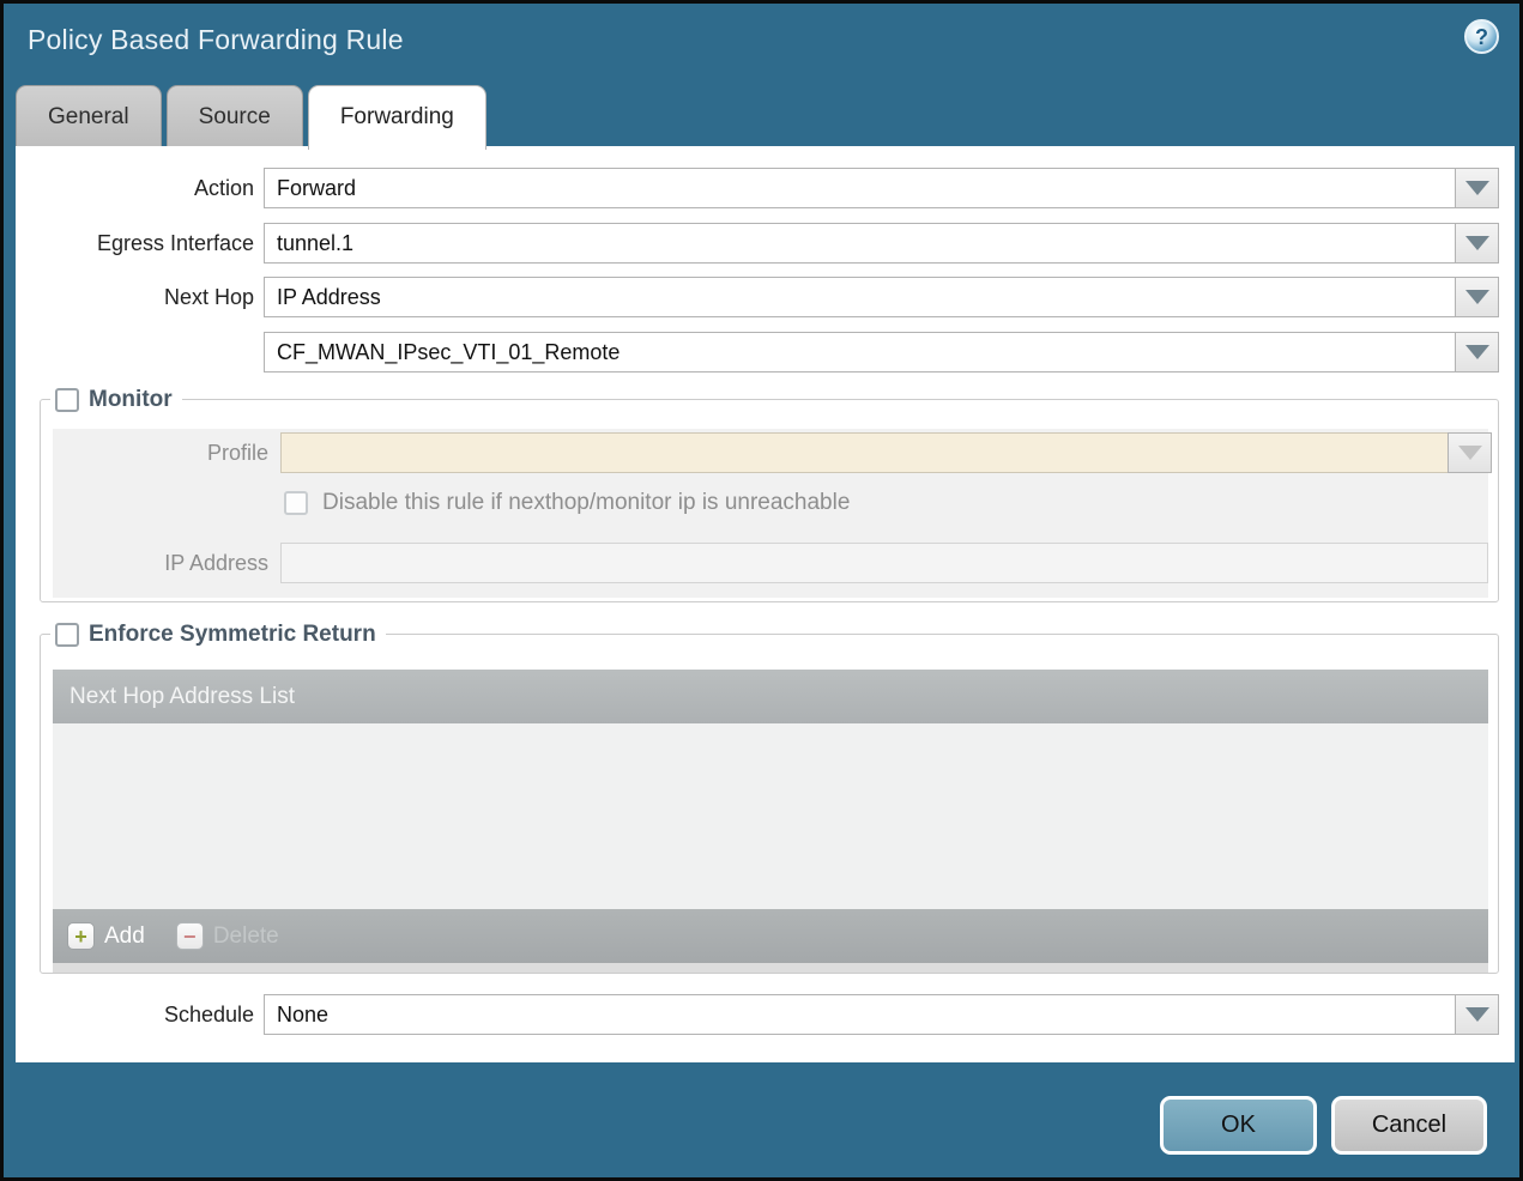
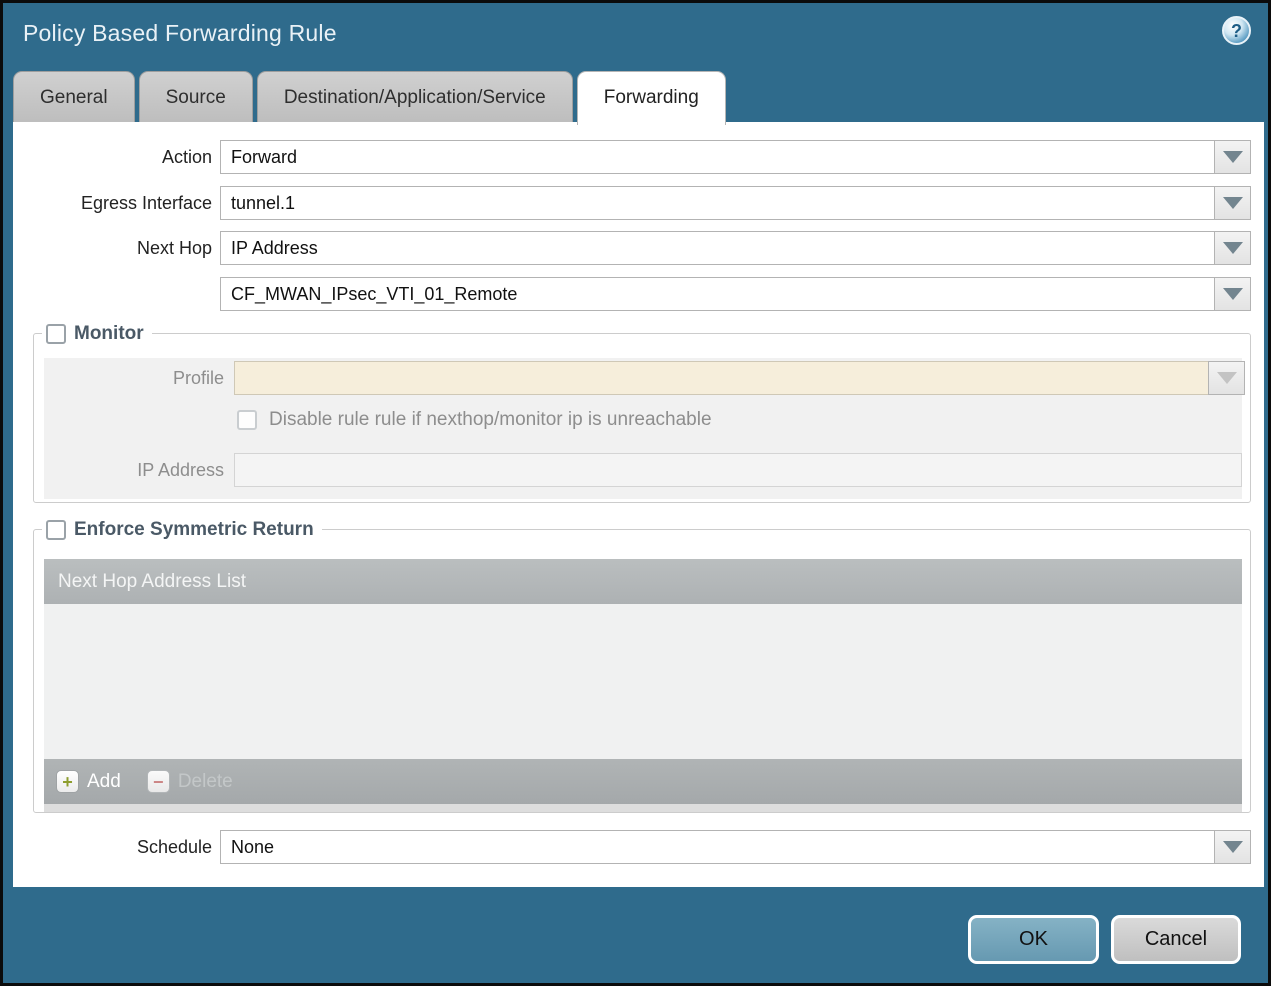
  Policy Based Forwarding Rule
  ?
  General
  Source
+ Destination/Application/Service
  Forwarding
  Action
  Forward
  Egress Interface
  tunnel.1
  Next Hop
  IP Address
  CF_MWAN_IPsec_VTI_01_Remote
  Monitor
  Profile
- Disable this rule if nexthop/monitor ip is unreachable
+ Disable rule rule if nexthop/monitor ip is unreachable
  IP Address
  Enforce Symmetric Return
  Next Hop Address List
  +
  Add
  −
  Delete
  Schedule
  None
  OK
  Cancel
